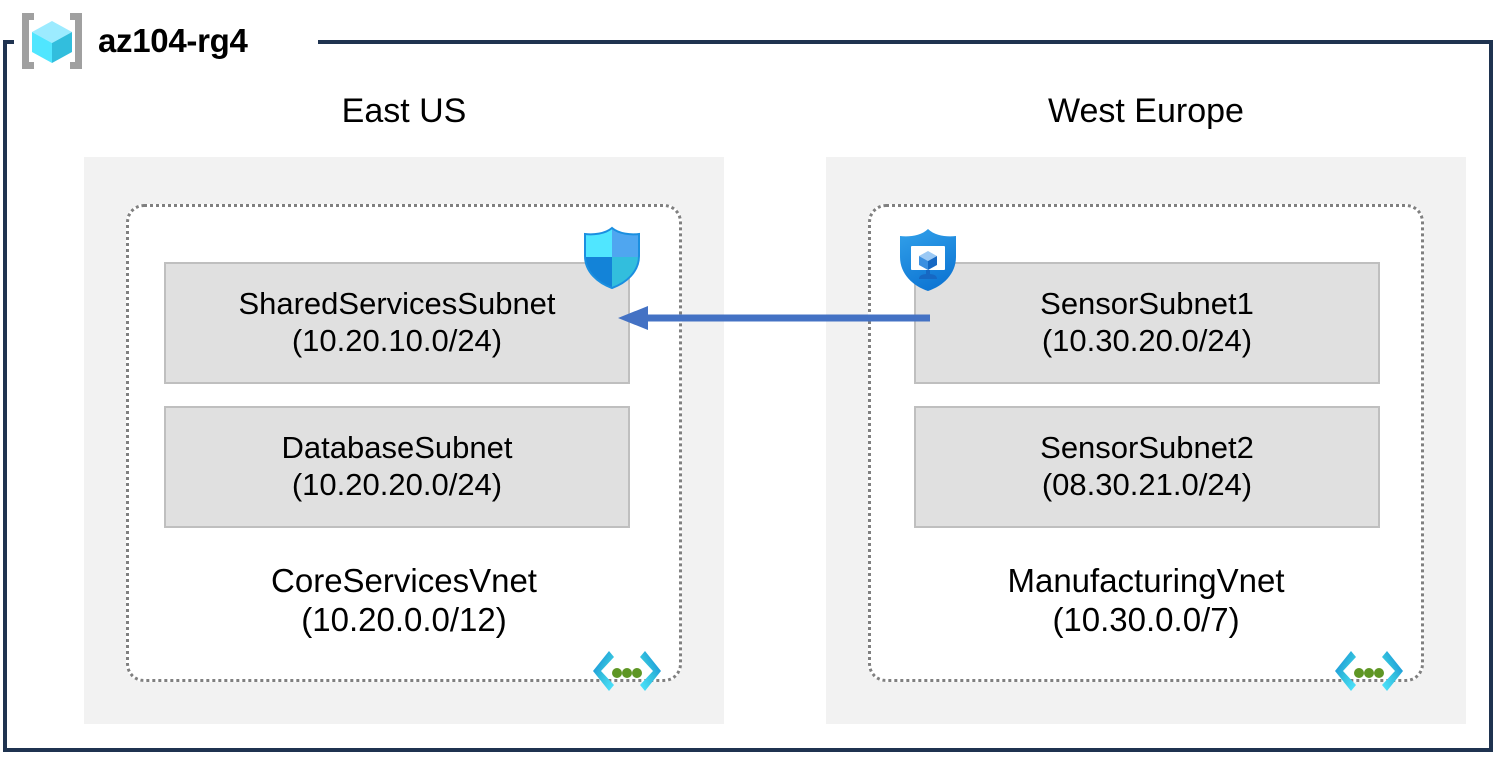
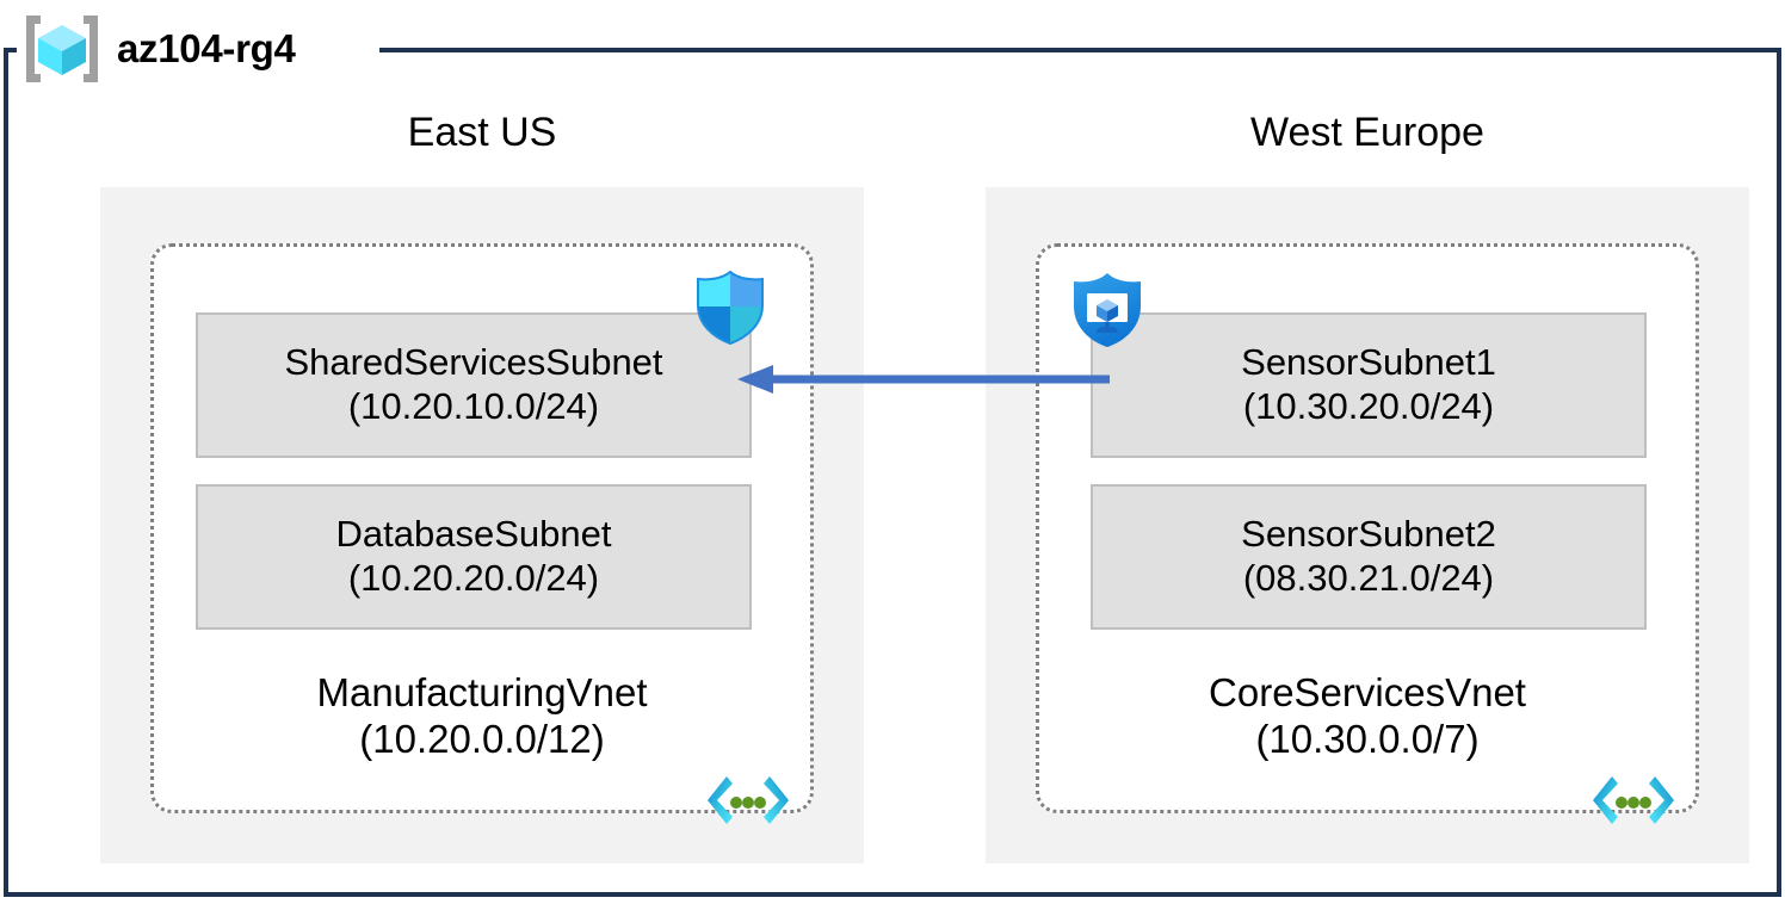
  az104-rg4
  East US
  SharedServicesSubnet
  (10.20.10.0/24)
  DatabaseSubnet
  (10.20.20.0/24)
- CoreServicesVnet
+ ManufacturingVnet
  (10.20.0.0/12)
  West Europe
  SensorSubnet1
  (10.30.20.0/24)
  SensorSubnet2
  (08.30.21.0/24)
- ManufacturingVnet
+ CoreServicesVnet
  (10.30.0.0/7)
